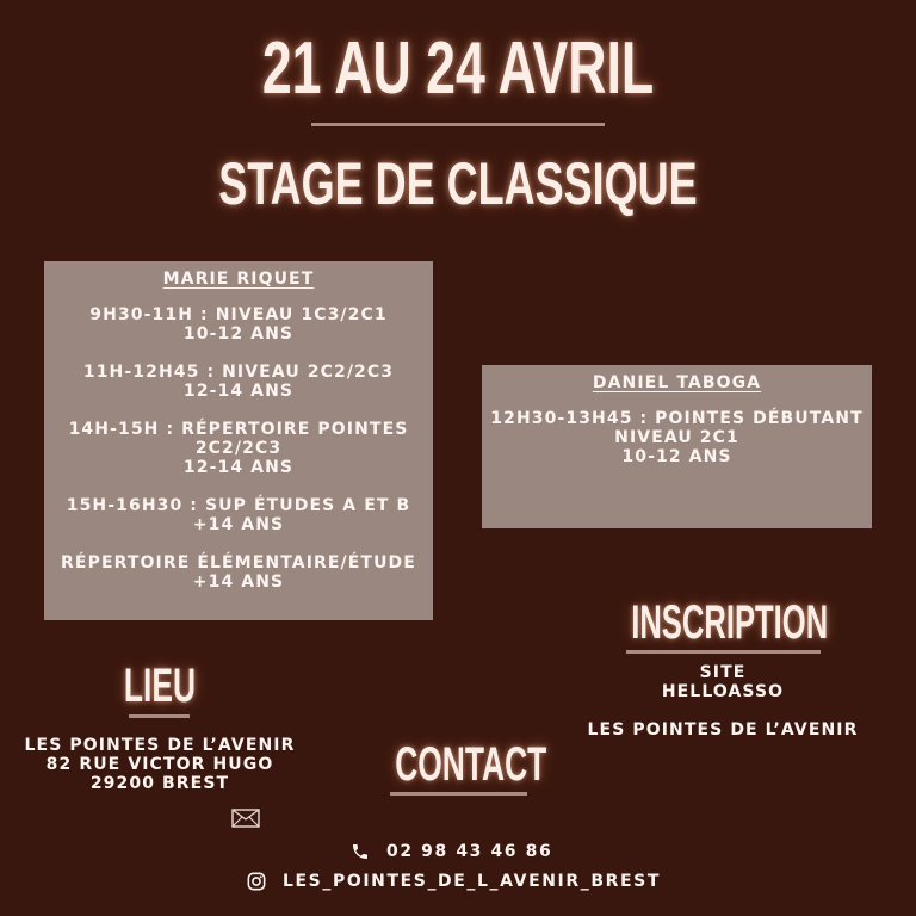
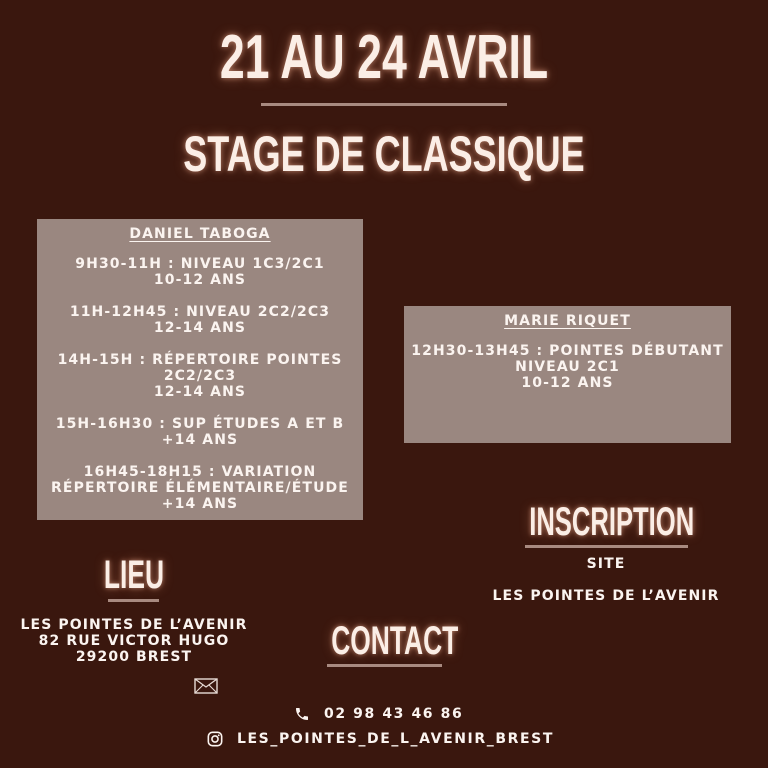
  21 AU 24 AVRIL
  STAGE DE CLASSIQUE
- MARIE RIQUET
+ DANIEL TABOGA
  9H30-11H : NIVEAU 1C3/2C1
  10-12 ANS
  11H-12H45 : NIVEAU 2C2/2C3
  12-14 ANS
  14H-15H : RÉPERTOIRE POINTES
  2C2/2C3
  12-14 ANS
  15H-16H30 : SUP ÉTUDES A ET B
  +14 ANS
+ 16H45-18H15 : VARIATION
  RÉPERTOIRE ÉLÉMENTAIRE/ÉTUDE
  +14 ANS
- DANIEL TABOGA
+ MARIE RIQUET
  12H30-13H45 : POINTES DÉBUTANT
  NIVEAU 2C1
  10-12 ANS
  INSCRIPTION
  SITE
- HELLOASSO
  LES POINTES DE L’AVENIR
  LIEU
  LES POINTES DE L’AVENIR
  82 RUE VICTOR HUGO
  29200 BREST
  CONTACT
  02 98 43 46 86
  LES_POINTES_DE_L_AVENIR_BREST
